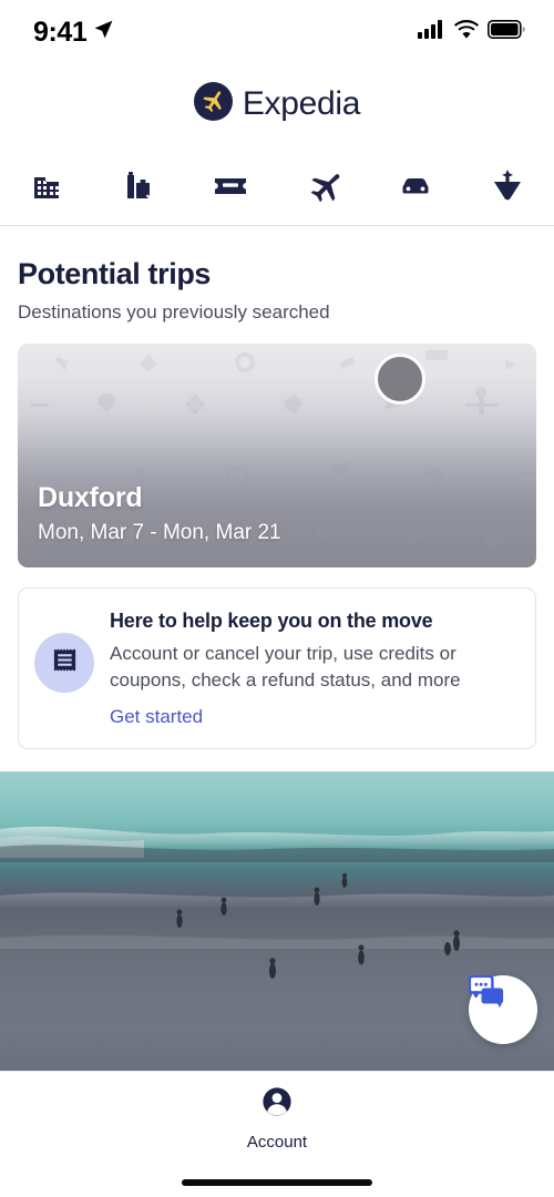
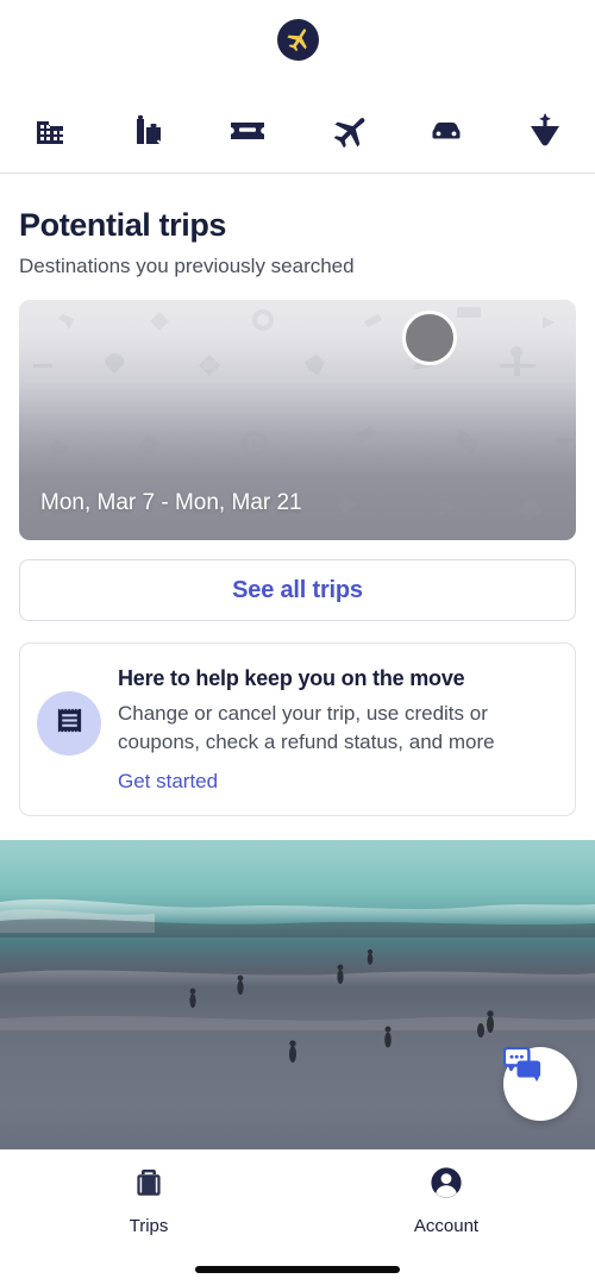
- 9:41
- Expedia
  Potential trips
  Destinations you previously searched
- Duxford
  Mon, Mar 7 - Mon, Mar 21
+ See all trips
  Here to help keep you on the move
- Account or cancel your trip, use credits or coupons, check a refund status, and more
+ Change or cancel your trip, use credits or coupons, check a refund status, and more
  Get started
+ Trips
  Account
